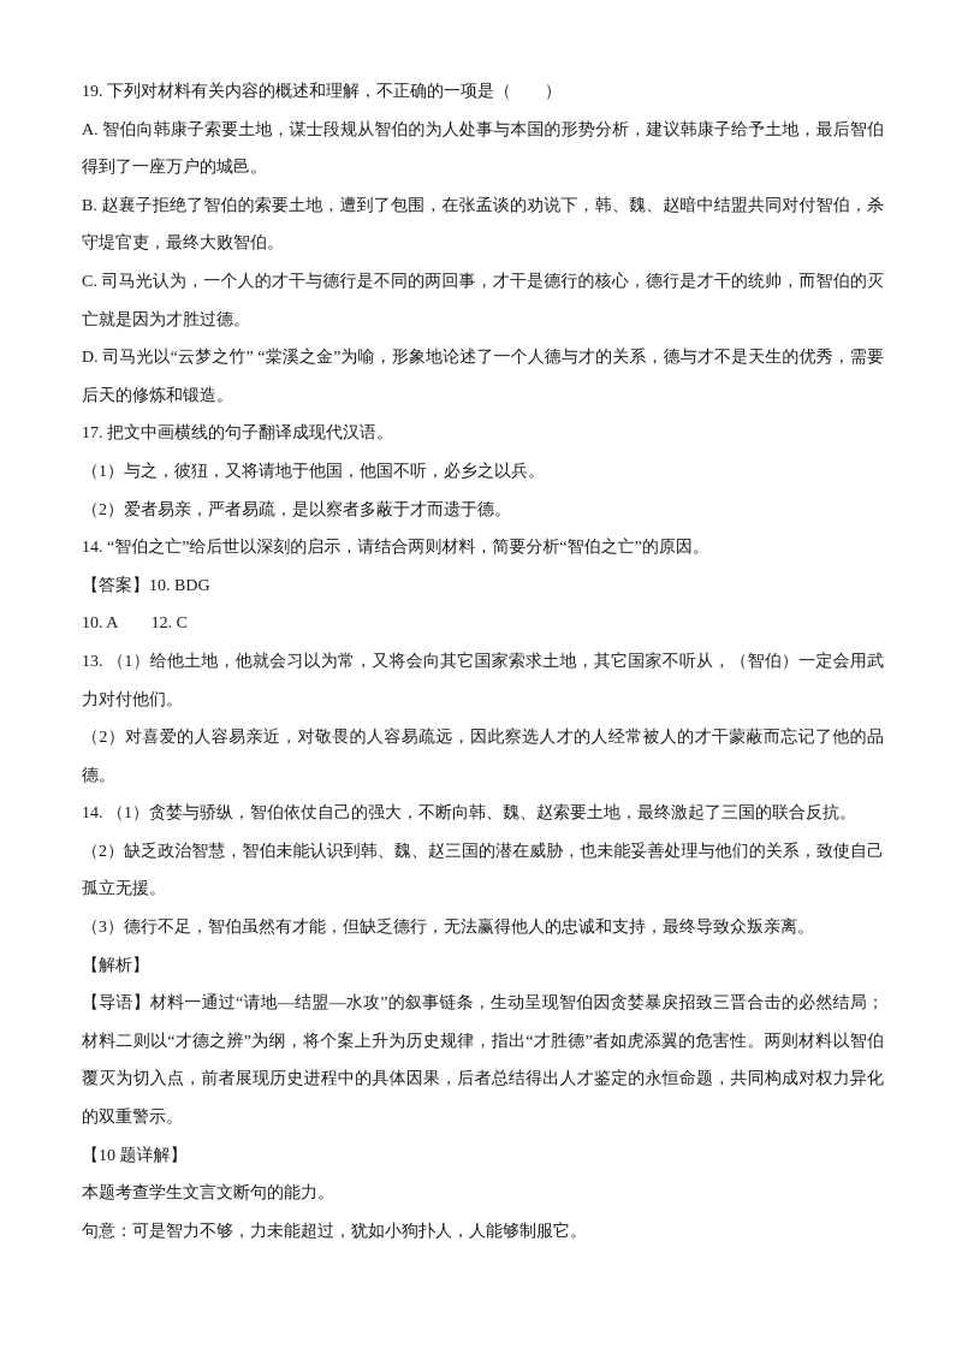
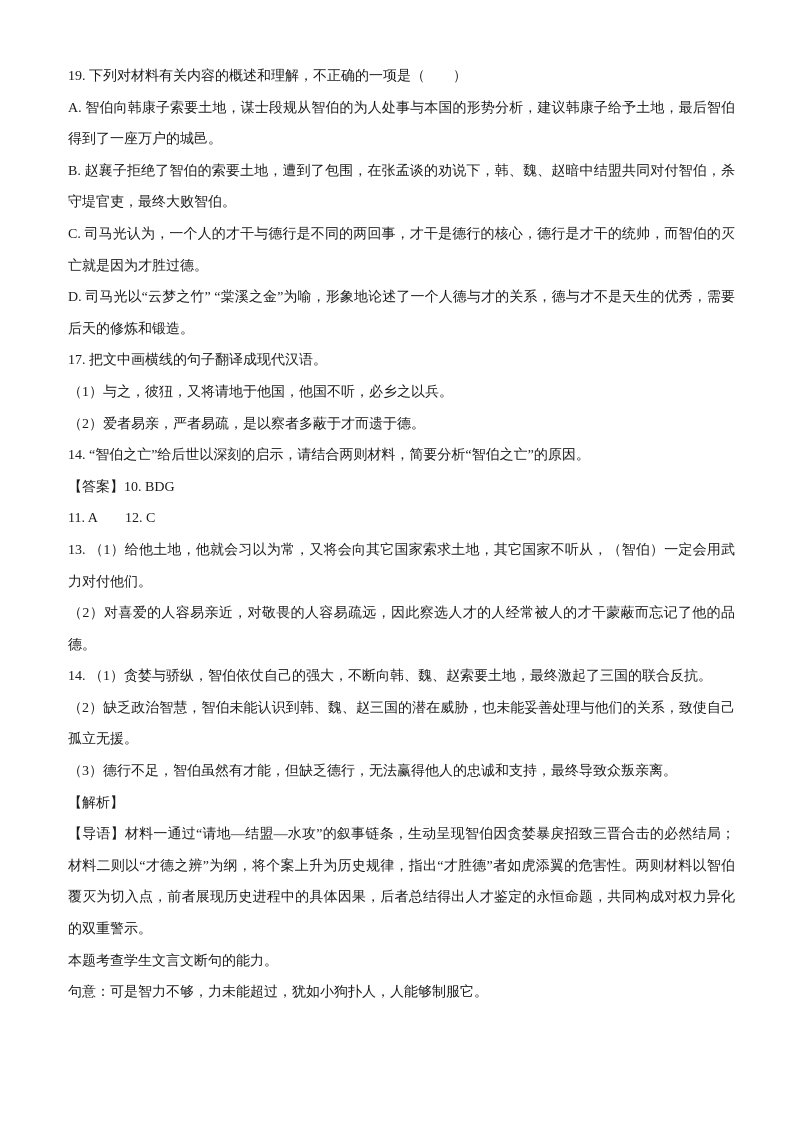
  19. 下列对材料有关内容的概述和理解，不正确的一项是（ ）
  A. 智伯向韩康子索要土地，谋士段规从智伯的为人处事与本国的形势分析，建议韩康子给予土地，最后智伯得到了一座万户的城邑。
  B. 赵襄子拒绝了智伯的索要土地，遭到了包围，在张孟谈的劝说下，韩、魏、赵暗中结盟共同对付智伯，杀守堤官吏，最终大败智伯。
  C. 司马光认为，一个人的才干与德行是不同的两回事，才干是德行的核心，德行是才干的统帅，而智伯的灭亡就是因为才胜过德。
  D. 司马光以“云梦之竹” “棠溪之金”为喻，形象地论述了一个人德与才的关系，德与才不是天生的优秀，需要后天的修炼和锻造。
  17. 把文中画横线的句子翻译成现代汉语。
  （1）与之，彼狃，又将请地于他国，他国不听，必乡之以兵。
  （2）爱者易亲，严者易疏，是以察者多蔽于才而遗于德。
  14. “智伯之亡”给后世以深刻的启示，请结合两则材料，简要分析“智伯之亡”的原因。
  【答案】10. BDG
- 10. A 12. C
+ 11. A 12. C
  13. （1）给他土地，他就会习以为常，又将会向其它国家索求土地，其它国家不听从，（智伯）一定会用武力对付他们。
  （2）对喜爱的人容易亲近，对敬畏的人容易疏远，因此察选人才的人经常被人的才干蒙蔽而忘记了他的品德。
  14. （1）贪婪与骄纵，智伯依仗自己的强大，不断向韩、魏、赵索要土地，最终激起了三国的联合反抗。
  （2）缺乏政治智慧，智伯未能认识到韩、魏、赵三国的潜在威胁，也未能妥善处理与他们的关系，致使自己孤立无援。
  （3）德行不足，智伯虽然有才能，但缺乏德行，无法赢得他人的忠诚和支持，最终导致众叛亲离。
  【解析】
  【导语】材料一通过“请地—结盟—水攻”的叙事链条，生动呈现智伯因贪婪暴戾招致三晋合击的必然结局；材料二则以“才德之辨”为纲，将个案上升为历史规律，指出“才胜德”者如虎添翼的危害性。两则材料以智伯覆灭为切入点，前者展现历史进程中的具体因果，后者总结得出人才鉴定的永恒命题，共同构成对权力异化的双重警示。
- 【10 题详解】
  本题考查学生文言文断句的能力。
  句意：可是智力不够，力未能超过，犹如小狗扑人，人能够制服它。
